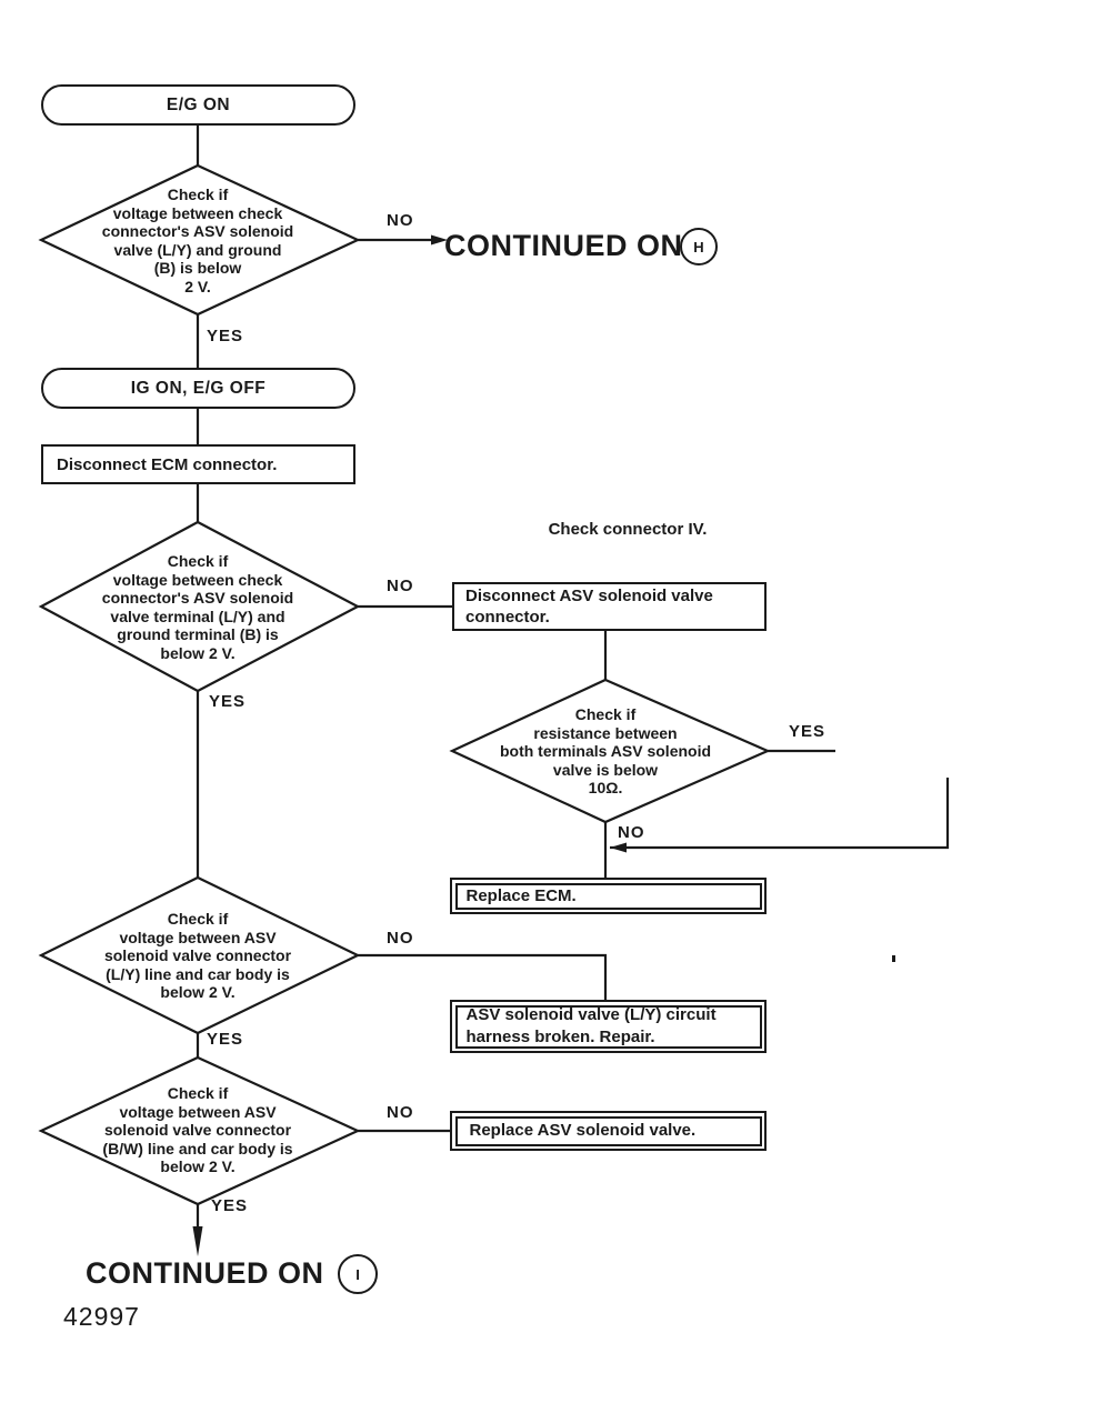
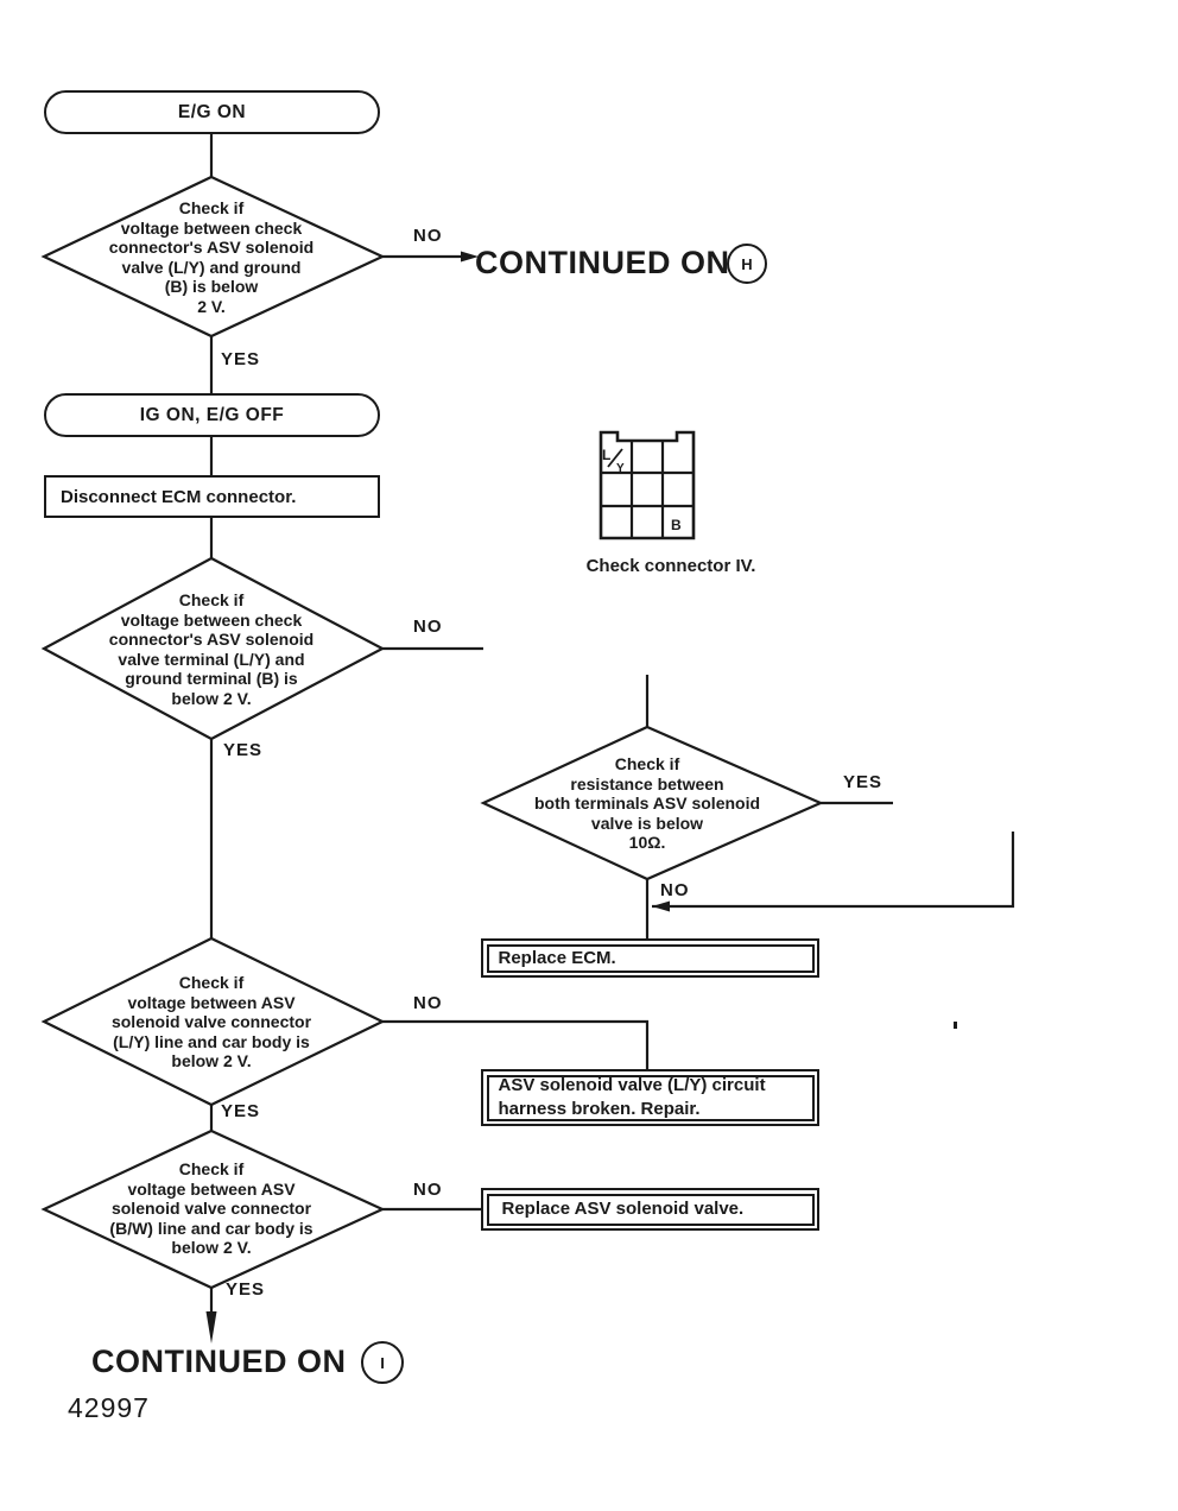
+ L
+ Y
+ B
  H
  I
  E/G ON
  IG ON, E/G OFF
  Check if
  voltage between check
  connector's ASV solenoid
  valve (L/Y) and ground
  (B) is below
  2 V.
  NO
  YES
  CONTINUED ON
  Disconnect ECM connector.
  Check if
  voltage between check
  connector's ASV solenoid
  valve terminal (L/Y) and
  ground terminal (B) is
  below 2 V.
  NO
  YES
- Disconnect ASV solenoid valve
- connector.
  Check connector IV.
  Check if
  resistance between
  both terminals ASV solenoid
  valve is below
  10Ω.
  YES
  NO
  Replace ECM.
  Check if
  voltage between ASV
  solenoid valve connector
  (L/Y) line and car body is
  below 2 V.
  NO
  YES
  ASV solenoid valve (L/Y) circuit
  harness broken. Repair.
  Check if
  voltage between ASV
  solenoid valve connector
  (B/W) line and car body is
  below 2 V.
  NO
  YES
  Replace ASV solenoid valve.
  CONTINUED ON
  42997
